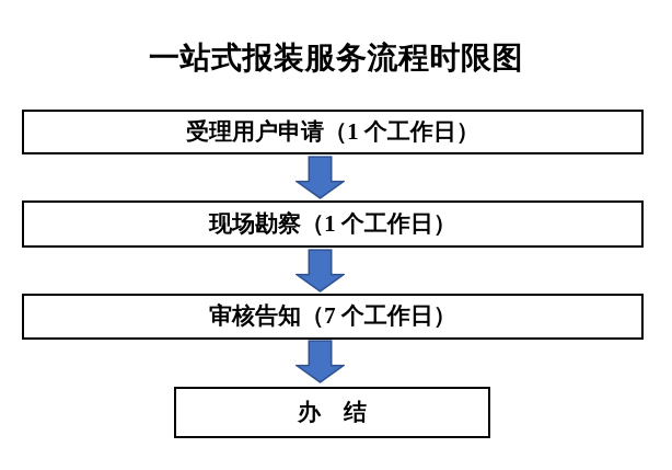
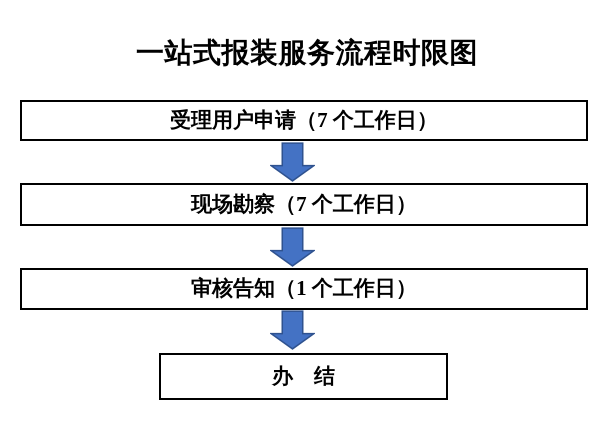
  一站式报装服务流程时限图
- 受理用户申请（1 个工作日）
+ 受理用户申请（7 个工作日）
- 现场勘察（1 个工作日）
+ 现场勘察（7 个工作日）
- 审核告知（7 个工作日）
+ 审核告知（1 个工作日）
  办 结
